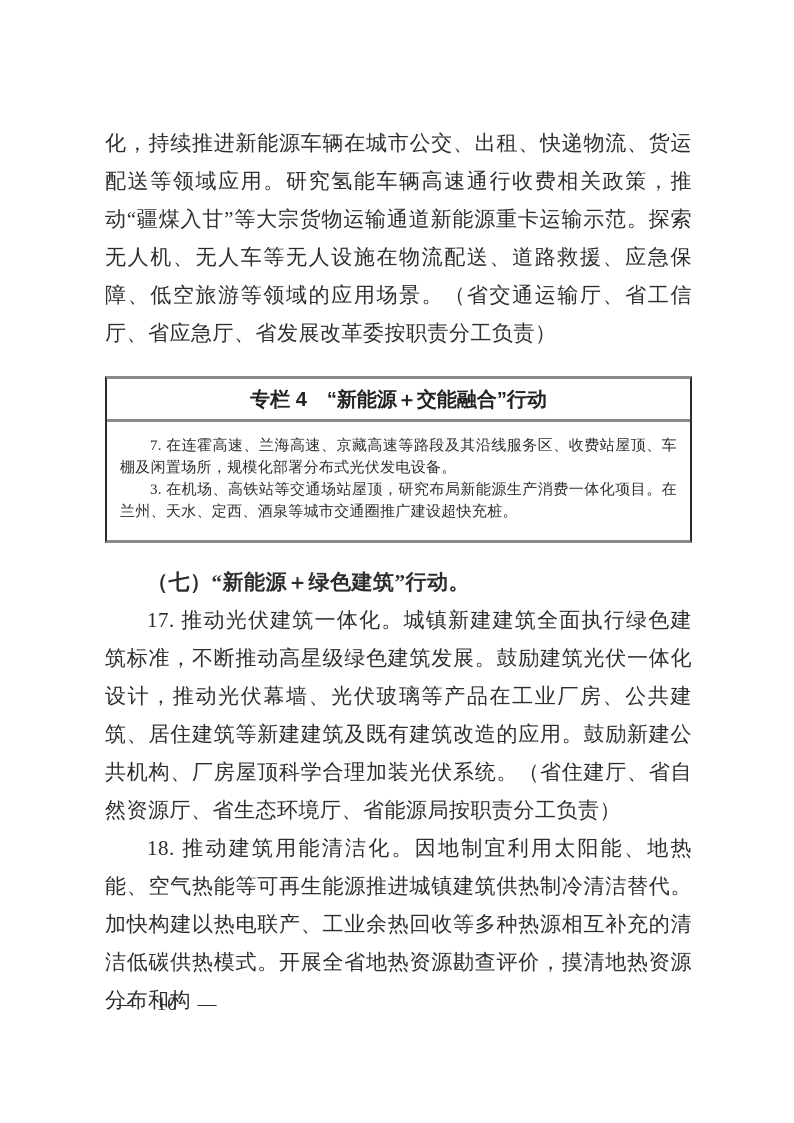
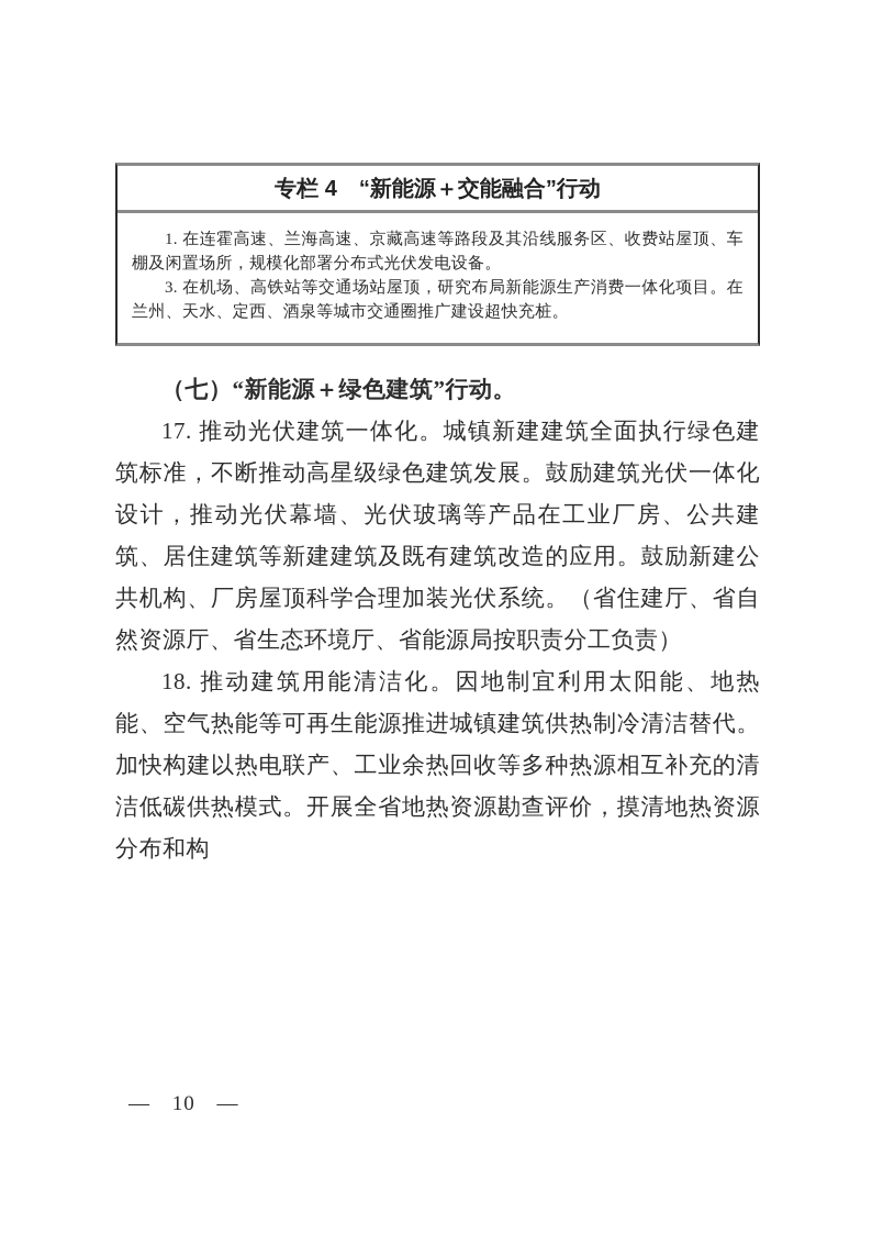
- 化，持续推进新能源车辆在城市公交、出租、快递物流、货运配送等领域应用。研究氢能车辆高速通行收费相关政策，推动“疆煤入甘”等大宗货物运输通道新能源重卡运输示范。探索无人机、无人车等无人设施在物流配送、道路救援、应急保障、低空旅游等领域的应用场景。（省交通运输厅、省工信厅、省应急厅、省发展改革委按职责分工负责）
  专栏 4 “新能源＋交能融合”行动
- 7. 在连霍高速、兰海高速、京藏高速等路段及其沿线服务区、收费站屋顶、车棚及闲置场所，规模化部署分布式光伏发电设备。
+ 1. 在连霍高速、兰海高速、京藏高速等路段及其沿线服务区、收费站屋顶、车棚及闲置场所，规模化部署分布式光伏发电设备。
  3. 在机场、高铁站等交通场站屋顶，研究布局新能源生产消费一体化项目。在兰州、天水、定西、酒泉等城市交通圈推广建设超快充桩。
  （七）“新能源＋绿色建筑”行动。
  17. 推动光伏建筑一体化。城镇新建建筑全面执行绿色建筑标准，不断推动高星级绿色建筑发展。鼓励建筑光伏一体化设计，推动光伏幕墙、光伏玻璃等产品在工业厂房、公共建筑、居住建筑等新建建筑及既有建筑改造的应用。鼓励新建公共机构、厂房屋顶科学合理加装光伏系统。（省住建厅、省自然资源厅、省生态环境厅、省能源局按职责分工负责）
  18. 推动建筑用能清洁化。因地制宜利用太阳能、地热能、空气热能等可再生能源推进城镇建筑供热制冷清洁替代。加快构建以热电联产、工业余热回收等多种热源相互补充的清洁低碳供热模式。开展全省地热资源勘查评价，摸清地热资源分布和构
  — 10 —
